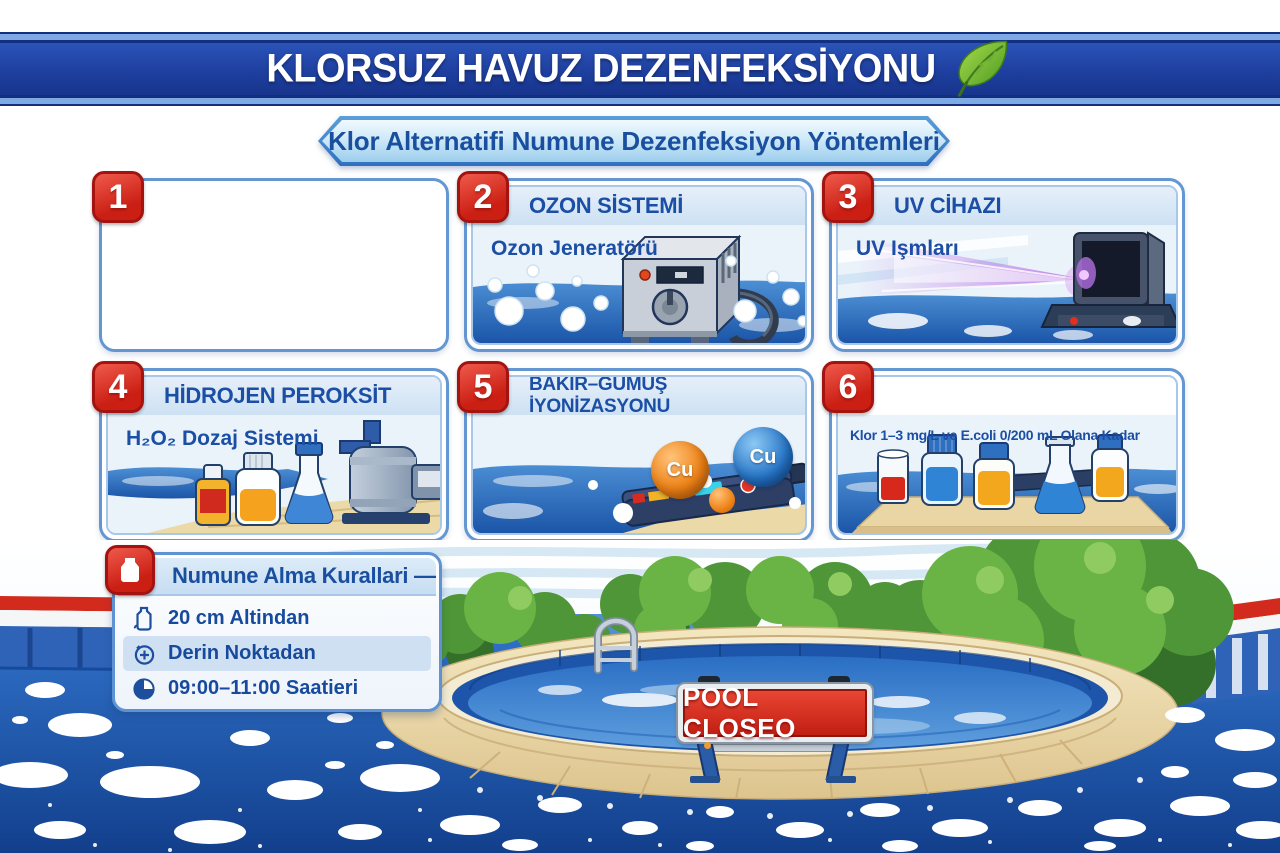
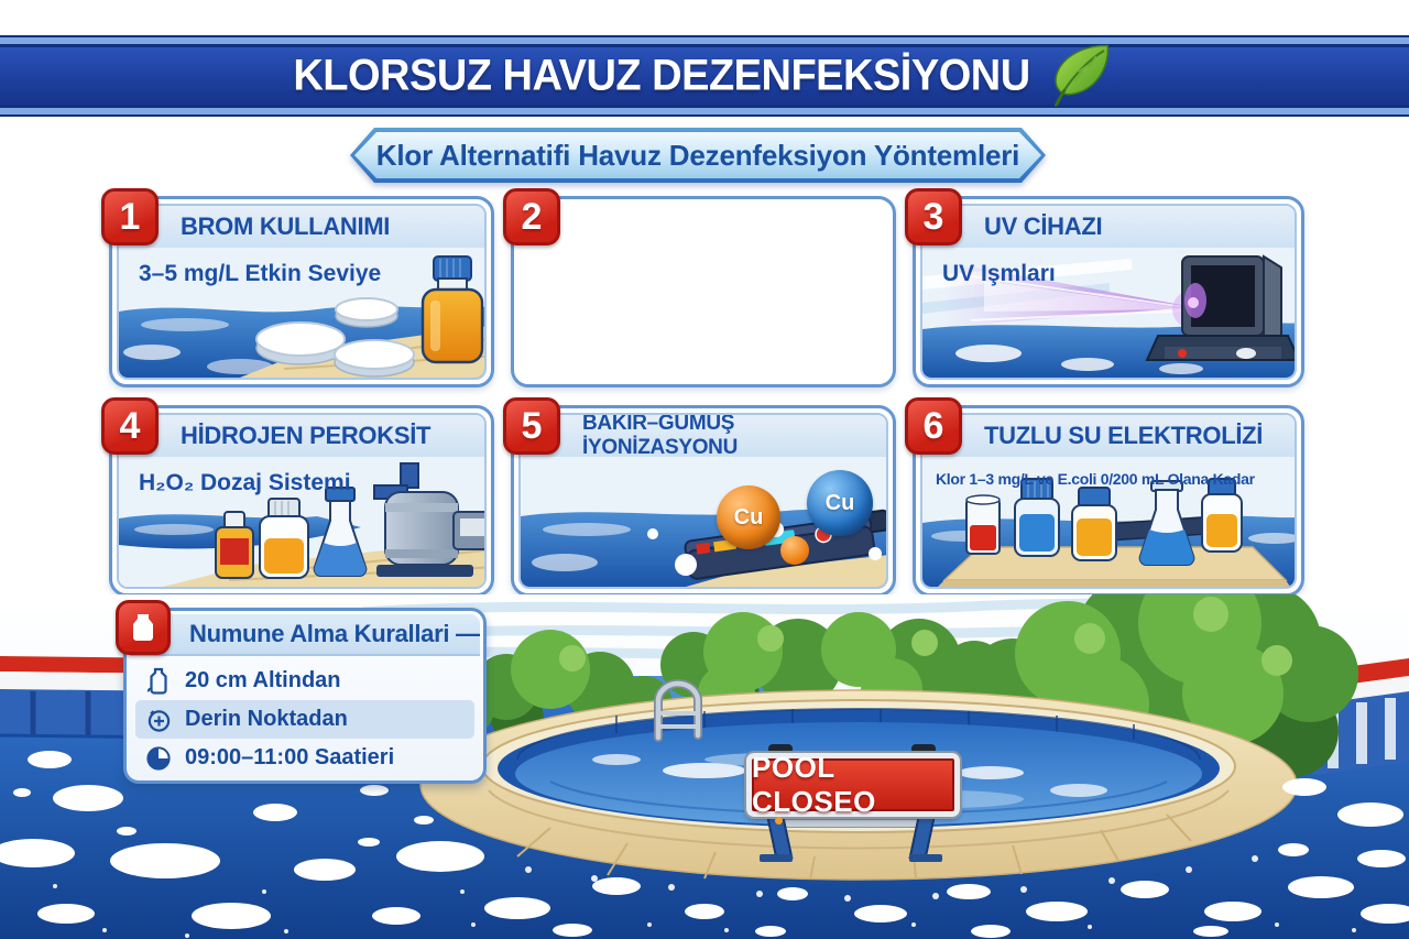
  KLORSUZ HAVUZ DEZENFEKSİYONU
- Klor Alternatifi Numune Dezenfeksiyon Yöntemleri
+ Klor Alternatifi Havuz Dezenfeksiyon Yöntemleri
  1
+ BROM KULLANIMI
+ 3–5 mg/L Etkin Seviye
  2
- OZON SİSTEMİ
- Ozon Jeneratörü
  3
  UV CİHAZI
  UV Işmları
  4
  HİDROJEN PEROKSİT
  H₂O₂ Dozaj Sistemi
  5
  BAKIR–GÜMÜŞ İYONİZASYONU
  Cu
  Cu
  6
+ TUZLU SU ELEKTROLİZİ
  Klor 1–3 mg/L ve E.coli 0/200 mL Olana Kadar
  Numune Alma Kurallari —
  20 cm Altindan
  Derin Noktadan
  09:00–11:00 Saatieri
  POOL CLOSEO
